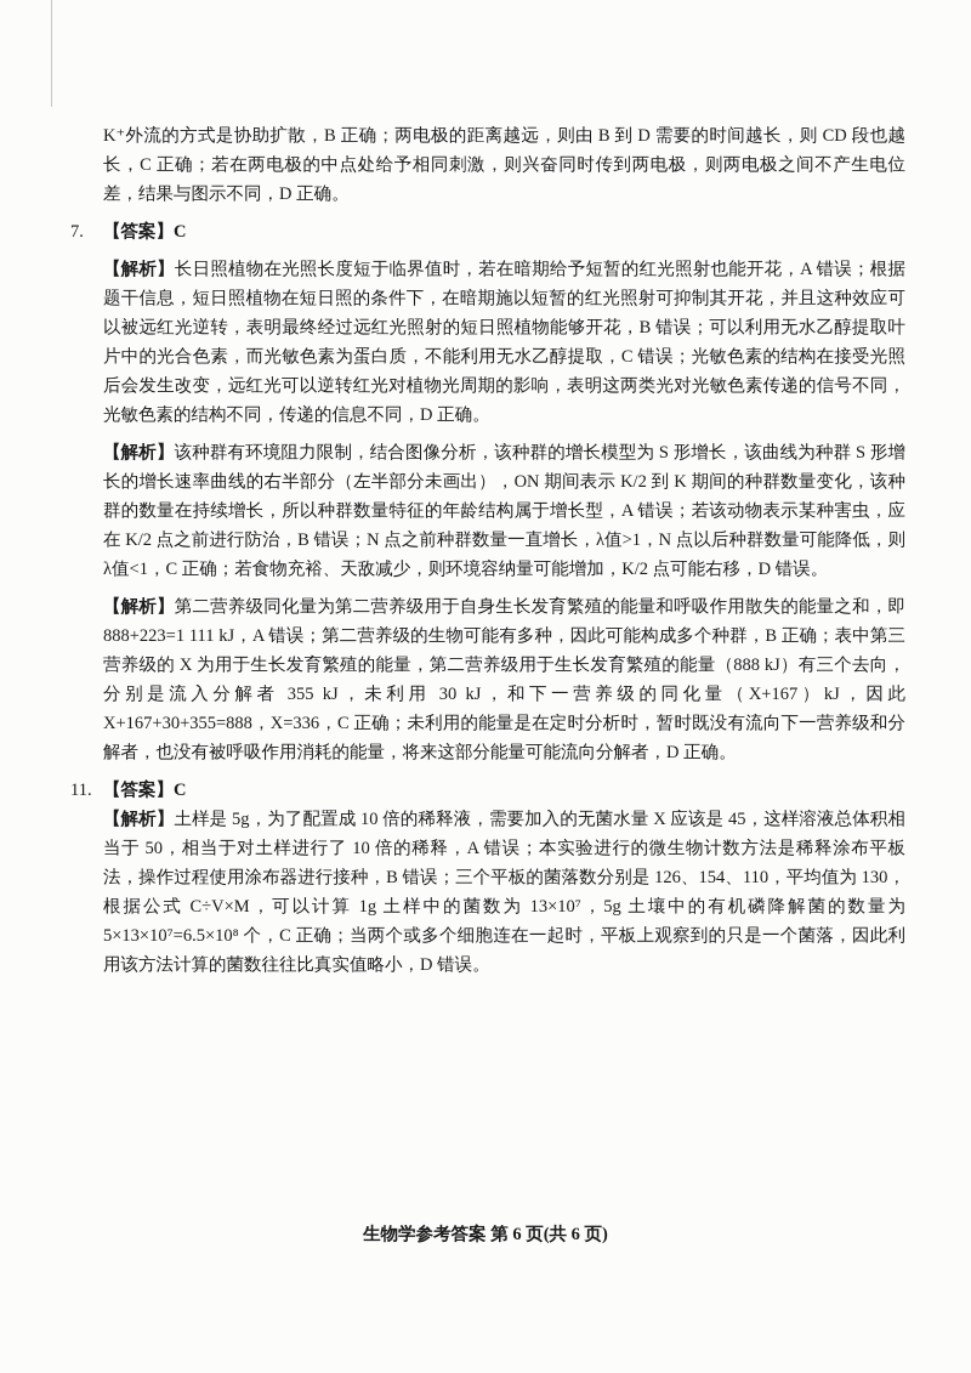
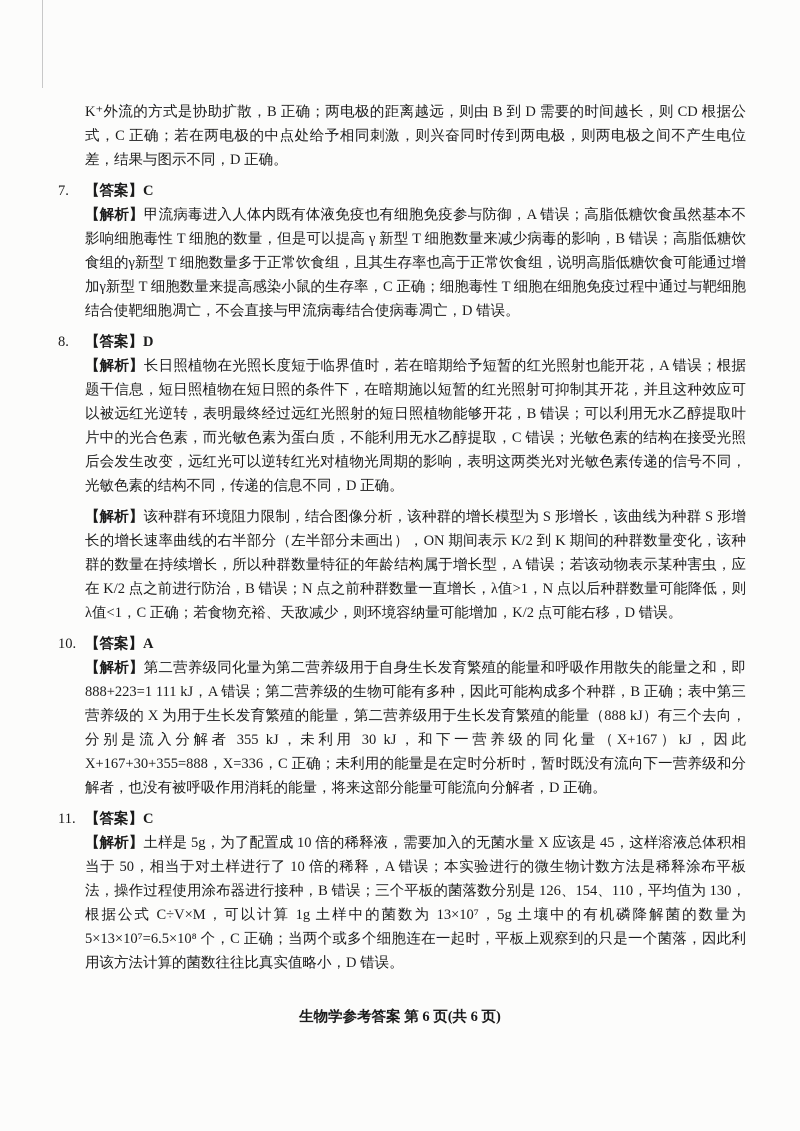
- K⁺外流的方式是协助扩散，B 正确；两电极的距离越远，则由 B 到 D 需要的时间越长，则 CD 段也越长，C 正确；若在两电极的中点处给予相同刺激，则兴奋同时传到两电极，则两电极之间不产生电位差，结果与图示不同，D 正确。
+ K⁺外流的方式是协助扩散，B 正确；两电极的距离越远，则由 B 到 D 需要的时间越长，则 CD 根据公式，C 正确；若在两电极的中点处给予相同刺激，则兴奋同时传到两电极，则两电极之间不产生电位差，结果与图示不同，D 正确。
  7. 【答案】C
+ 【解析】甲流病毒进入人体内既有体液免疫也有细胞免疫参与防御，A 错误；高脂低糖饮食虽然基本不影响细胞毒性 T 细胞的数量，但是可以提高 γ 新型 T 细胞数量来减少病毒的影响，B 错误；高脂低糖饮食组的γ新型 T 细胞数量多于正常饮食组，且其生存率也高于正常饮食组，说明高脂低糖饮食可能通过增加γ新型 T 细胞数量来提高感染小鼠的生存率，C 正确；细胞毒性 T 细胞在细胞免疫过程中通过与靶细胞结合使靶细胞凋亡，不会直接与甲流病毒结合使病毒凋亡，D 错误。
+ 8. 【答案】D
  【解析】长日照植物在光照长度短于临界值时，若在暗期给予短暂的红光照射也能开花，A 错误；根据题干信息，短日照植物在短日照的条件下，在暗期施以短暂的红光照射可抑制其开花，并且这种效应可以被远红光逆转，表明最终经过远红光照射的短日照植物能够开花，B 错误；可以利用无水乙醇提取叶片中的光合色素，而光敏色素为蛋白质，不能利用无水乙醇提取，C 错误；光敏色素的结构在接受光照后会发生改变，远红光可以逆转红光对植物光周期的影响，表明这两类光对光敏色素传递的信号不同，光敏色素的结构不同，传递的信息不同，D 正确。
  【解析】该种群有环境阻力限制，结合图像分析，该种群的增长模型为 S 形增长，该曲线为种群 S 形增长的增长速率曲线的右半部分（左半部分未画出），ON 期间表示 K/2 到 K 期间的种群数量变化，该种群的数量在持续增长，所以种群数量特征的年龄结构属于增长型，A 错误；若该动物表示某种害虫，应在 K/2 点之前进行防治，B 错误；N 点之前种群数量一直增长，λ值>1，N 点以后种群数量可能降低，则λ值<1，C 正确；若食物充裕、天敌减少，则环境容纳量可能增加，K/2 点可能右移，D 错误。
+ 10. 【答案】A
  【解析】第二营养级同化量为第二营养级用于自身生长发育繁殖的能量和呼吸作用散失的能量之和，即888+223=1 111 kJ，A 错误；第二营养级的生物可能有多种，因此可能构成多个种群，B 正确；表中第三营养级的 X 为用于生长发育繁殖的能量，第二营养级用于生长发育繁殖的能量（888 kJ）有三个去向，分别是流入分解者 355 kJ，未利用 30 kJ，和下一营养级的同化量（X+167）kJ，因此 X+167+30+355=888，X=336，C 正确；未利用的能量是在定时分析时，暂时既没有流向下一营养级和分解者，也没有被呼吸作用消耗的能量，将来这部分能量可能流向分解者，D 正确。
  11. 【答案】C
  【解析】土样是 5g，为了配置成 10 倍的稀释液，需要加入的无菌水量 X 应该是 45，这样溶液总体积相当于 50，相当于对土样进行了 10 倍的稀释，A 错误；本实验进行的微生物计数方法是稀释涂布平板法，操作过程使用涂布器进行接种，B 错误；三个平板的菌落数分别是 126、154、110，平均值为 130，根据公式 C÷V×M，可以计算 1g 土样中的菌数为 13×10⁷，5g 土壤中的有机磷降解菌的数量为 5×13×10⁷=6.5×10⁸ 个，C 正确；当两个或多个细胞连在一起时，平板上观察到的只是一个菌落，因此利用该方法计算的菌数往往比真实值略小，D 错误。
  生物学参考答案 第 6 页(共 6 页)
